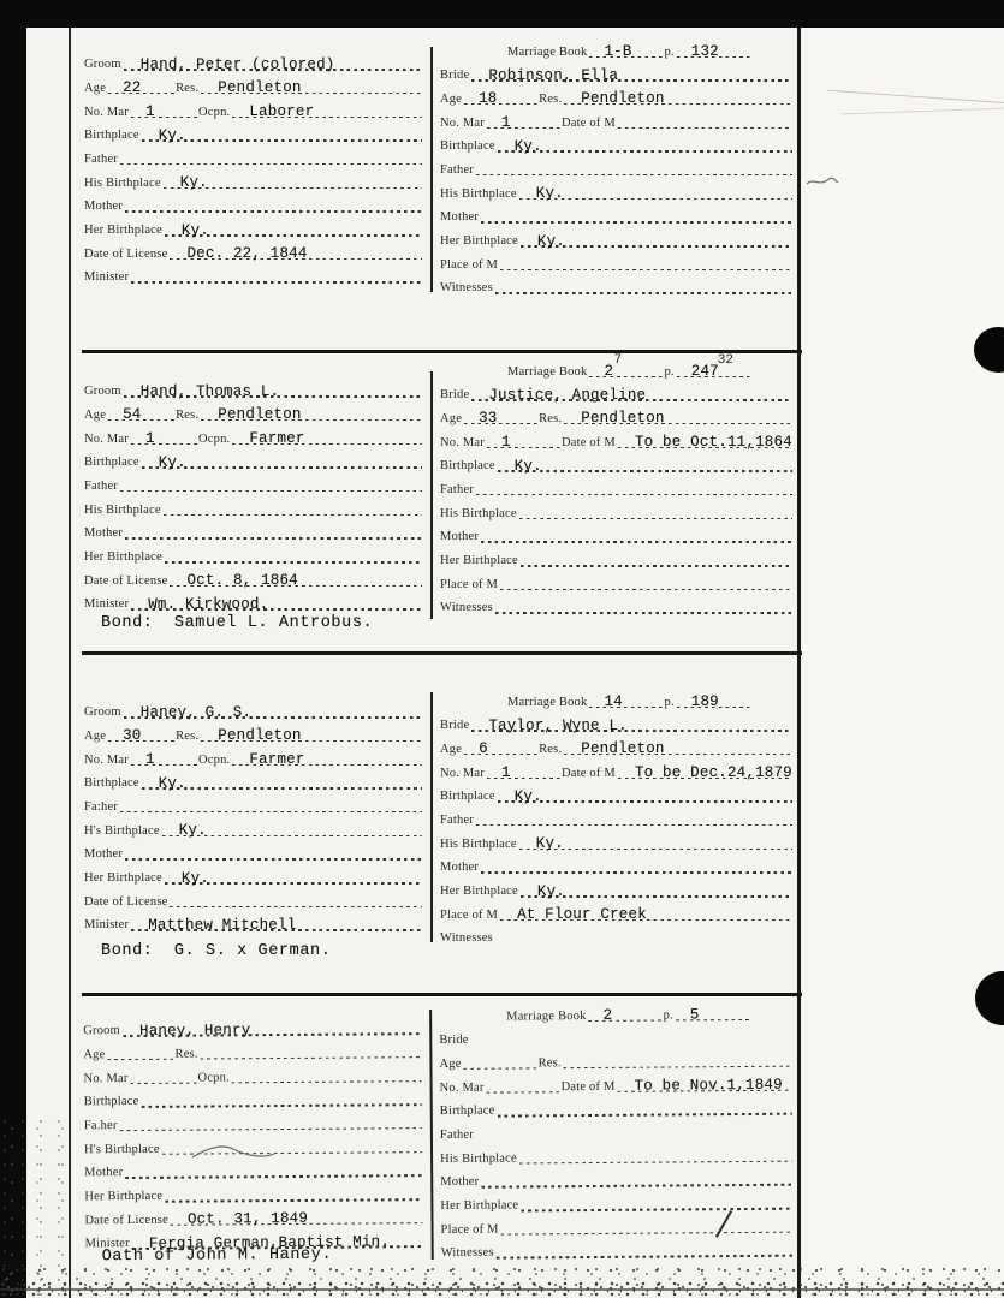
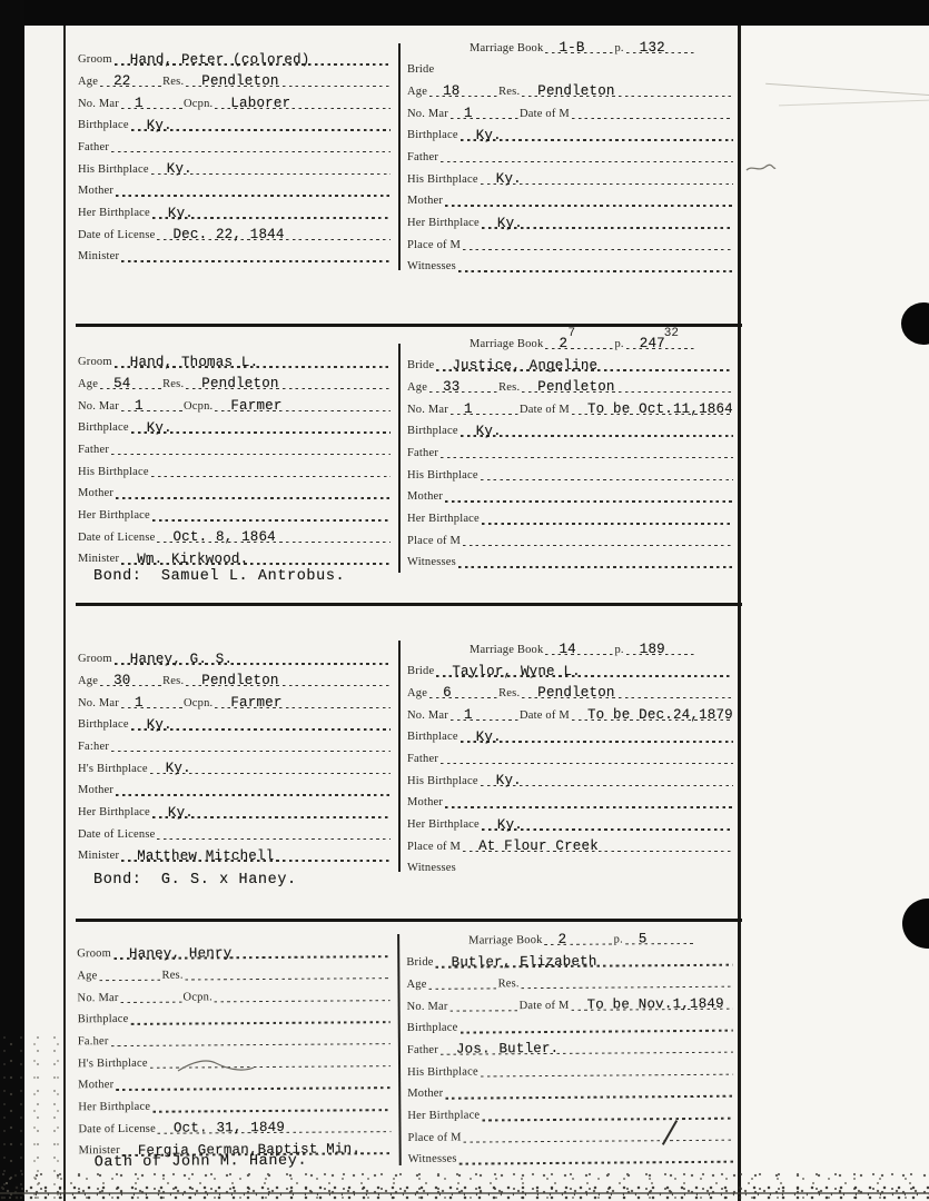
  Groom
  Hand, Peter (colored)
  Age
  22
  Res.
  Pendleton
  No. Mar
  1
  Ocpn.
  Laborer
  Birthplace
  Ky.
  Father
  His Birthplace
  Ky.
  Mother
  Her Birthplace
  Ky.
  Date of License
  Dec. 22, 1844
  Minister
  Marriage Book
  1-B
  p.
  132
  Bride
- Robinson, Ella
  Age
  18
  Res.
  Pendleton
  No. Mar
  1
  Date of M
  Birthplace
  Ky.
  Father
  His Birthplace
  Ky.
  Mother
  Her Birthplace
  Ky.
  Place of M
  Witnesses
  Groom
  Hand, Thomas L.
  Age
  54
  Res.
  Pendleton
  No. Mar
  1
  Ocpn.
  Farmer
  Birthplace
  Ky.
  Father
  His Birthplace
  Mother
  Her Birthplace
  Date of License
  Oct. 8, 1864
  Minister
  Wm. Kirkwood.
  Marriage Book
  7
  2
  p.
  32
  247
  Bride
  Justice, Angeline
  Age
  33
  Res.
  Pendleton
  No. Mar
  1
  Date of M
  To be Oct.11,1864
  Birthplace
  Ky.
  Father
  His Birthplace
  Mother
  Her Birthplace
  Place of M
  Witnesses
  Bond: Samuel L. Antrobus.
  Groom
  Haney, G. S.
  Age
  30
  Res.
  Pendleton
  No. Mar
  1
  Ocpn.
  Farmer
  Birthplace
  Ky.
  Fa:her
  H's Birthplace
  Ky.
  Mother
  Her Birthplace
  Ky.
  Date of License
  Minister
  Matthew Mitchell
  Marriage Book
  14
  p.
  189
  Bride
  Taylor, Wyne L.
  Age
  6
  Res.
  Pendleton
  No. Mar
  1
  Date of M
  To be Dec.24,1879
  Birthplace
  Ky.
  Father
  His Birthplace
  Ky.
  Mother
  Her Birthplace
  Ky.
  Place of M
  At Flour Creek
  Witnesses
- Bond: G. S. x German.
+ Bond: G. S. x Haney.
  Groom
  Haney, Henry
  Age
  Res.
  No. Mar
  Ocpn.
  Birthplace
  Fa.her
  H's Birthplace
  Mother
  Her Birthplace
  Date of License
  Oct. 31, 1849
  Minister
  Fergia German,Baptist Min.
  Marriage Book
  2
  p.
  5
  Bride
+ Butler, Elizabeth
  Age
  Res.
  No. Mar
  Date of M
  To be Nov.1,1849
  Birthplace
  Father
+ Jos. Butler.
  His Birthplace
  Mother
  Her Birthplace
  Place of M
  Witnesses
  Oath of John M. Haney.
